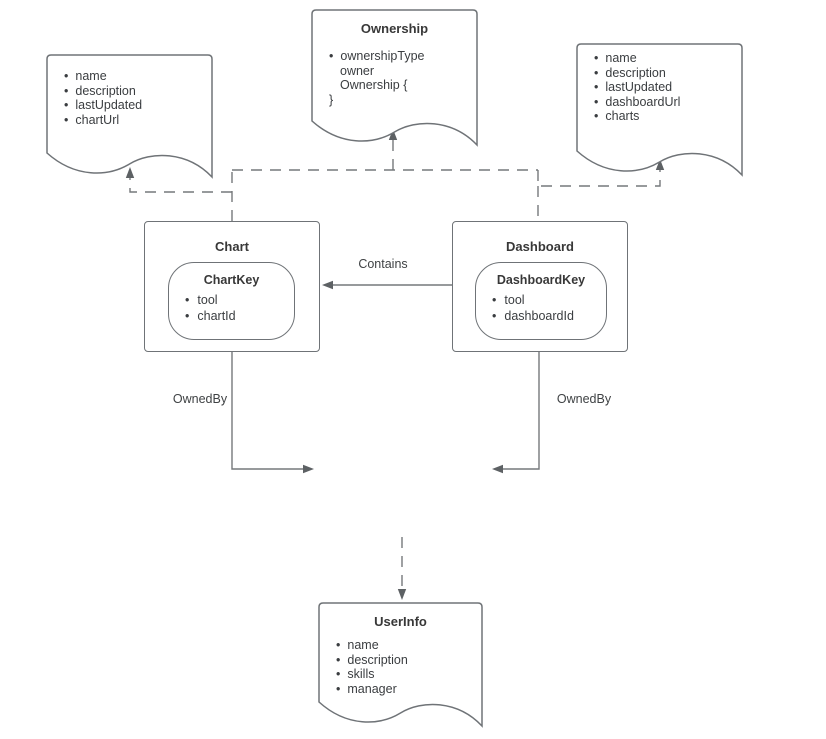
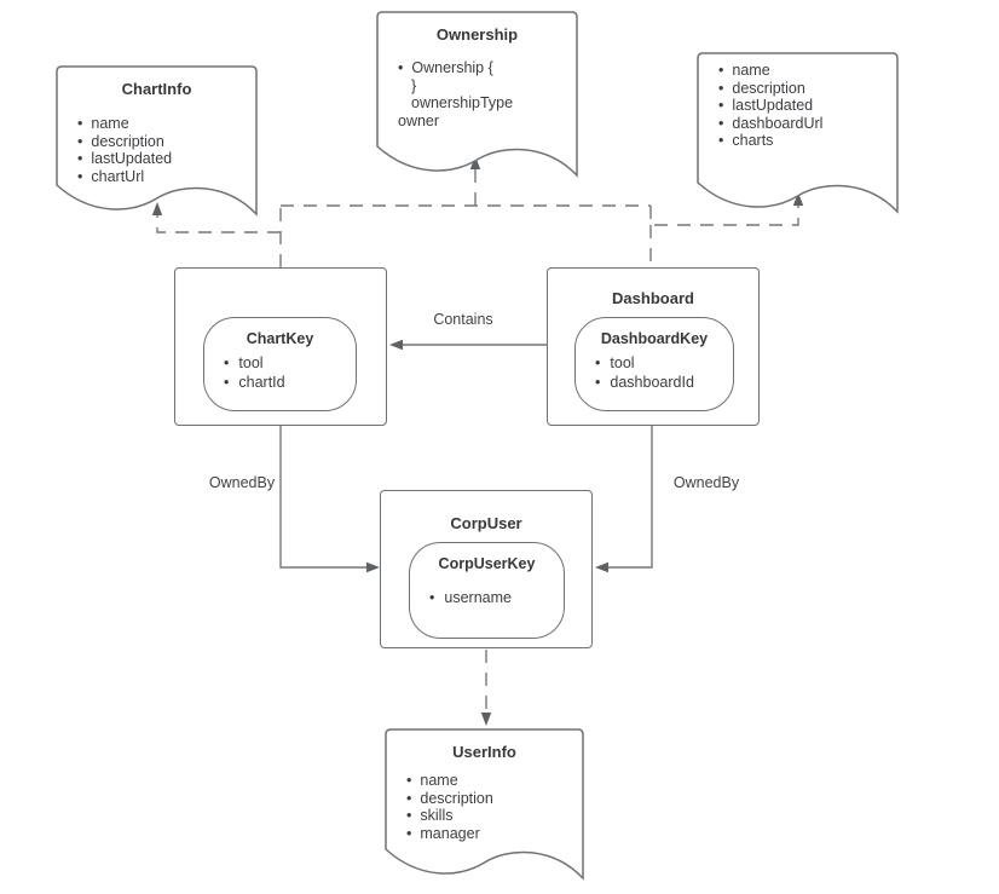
+ ChartInfo
  name
  description
  lastUpdated
  chartUrl
  Ownership
- ownershipType
+ Ownership {
- owner
+ }
- Ownership {
+ ownershipType
- }
+ owner
  name
  description
  lastUpdated
  dashboardUrl
  charts
  UserInfo
  name
  description
  skills
  manager
- Chart
  ChartKey
  tool
  chartId
  Dashboard
  DashboardKey
  tool
  dashboardId
+ CorpUser
+ CorpUserKey
+ username
  Contains
  OwnedBy
  OwnedBy
